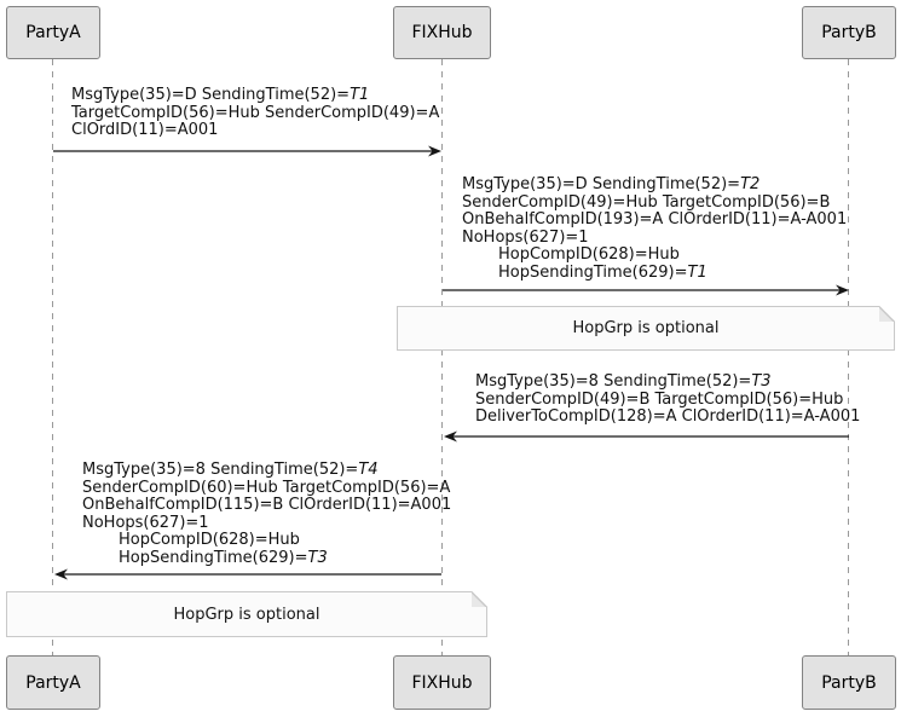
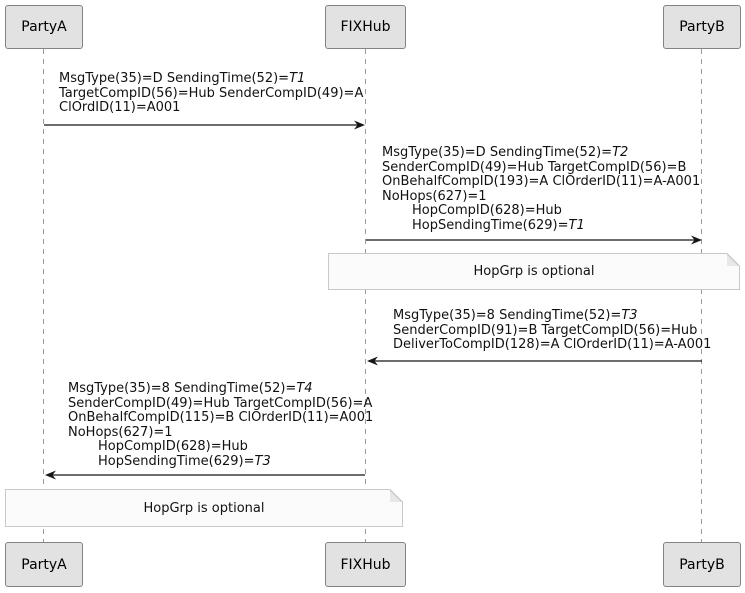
  PartyA
  FIXHub
  PartyB
  PartyA
  FIXHub
  PartyB
  MsgType(35)=D SendingTime(52)=T1
  TargetCompID(56)=Hub SenderCompID(49)=A
  ClOrdID(11)=A001
  MsgType(35)=D SendingTime(52)=T2
  SenderCompID(49)=Hub TargetCompID(56)=B
  OnBehalfCompID(193)=A ClOrderID(11)=A-A001
  NoHops(627)=1
  HopCompID(628)=Hub
  HopSendingTime(629)=T1
  MsgType(35)=8 SendingTime(52)=T3
- SenderCompID(49)=B TargetCompID(56)=Hub
+ SenderCompID(91)=B TargetCompID(56)=Hub
  DeliverToCompID(128)=A ClOrderID(11)=A-A001
  MsgType(35)=8 SendingTime(52)=T4
- SenderCompID(60)=Hub TargetCompID(56)=A
+ SenderCompID(49)=Hub TargetCompID(56)=A
  OnBehalfCompID(115)=B ClOrderID(11)=A001
  NoHops(627)=1
  HopCompID(628)=Hub
  HopSendingTime(629)=T3
  HopGrp is optional
  HopGrp is optional
